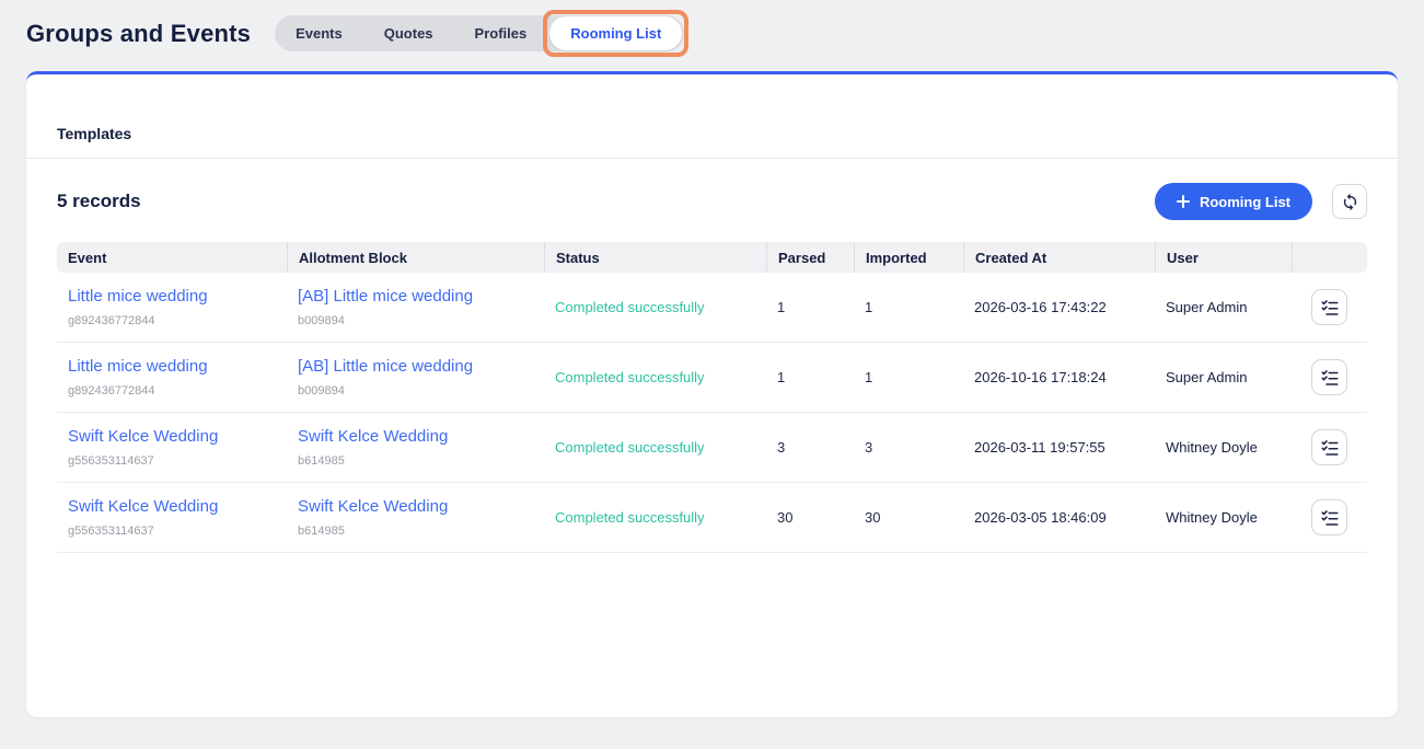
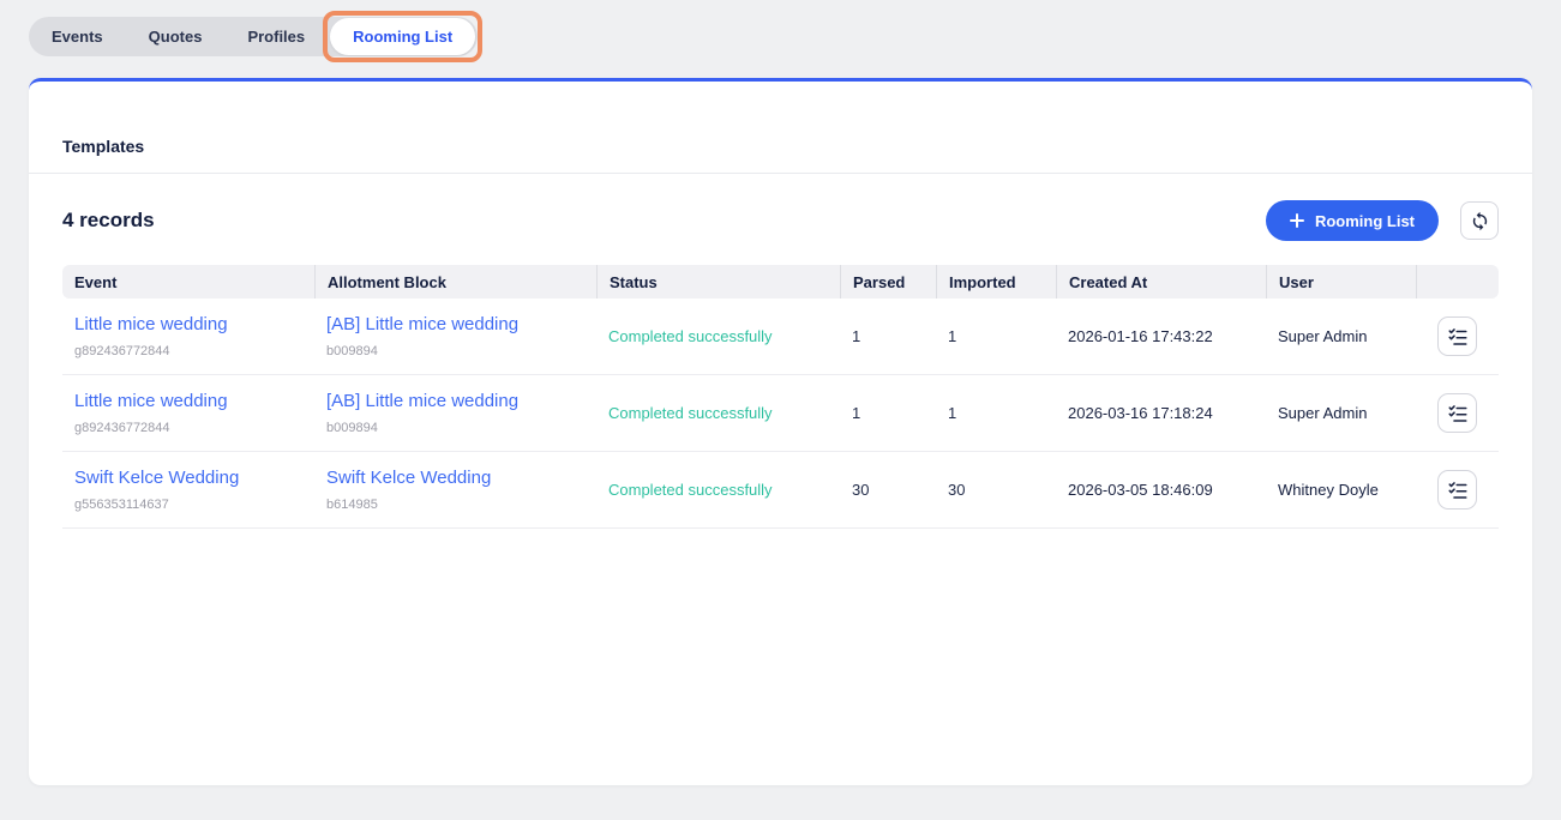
- Groups and Events
  Events
  Quotes
  Profiles
  Rooming List
  Templates
- 5 records
+ 4 records
  Rooming List
  Event	Allotment Block	Status	Parsed	Imported	Created At	User
- Little mice weddingg892436772844	[AB] Little mice weddingb009894	Completed successfully	1	1	2026-03-16 17:43:22	Super Admin
+ Little mice weddingg892436772844	[AB] Little mice weddingb009894	Completed successfully	1	1	2026-01-16 17:43:22	Super Admin
- Little mice weddingg892436772844	[AB] Little mice weddingb009894	Completed successfully	1	1	2026-10-16 17:18:24	Super Admin
+ Little mice weddingg892436772844	[AB] Little mice weddingb009894	Completed successfully	1	1	2026-03-16 17:18:24	Super Admin
- Swift Kelce Weddingg556353114637	Swift Kelce Weddingb614985	Completed successfully	3	3	2026-03-11 19:57:55	Whitney Doyle
  Swift Kelce Weddingg556353114637	Swift Kelce Weddingb614985	Completed successfully	30	30	2026-03-05 18:46:09	Whitney Doyle
